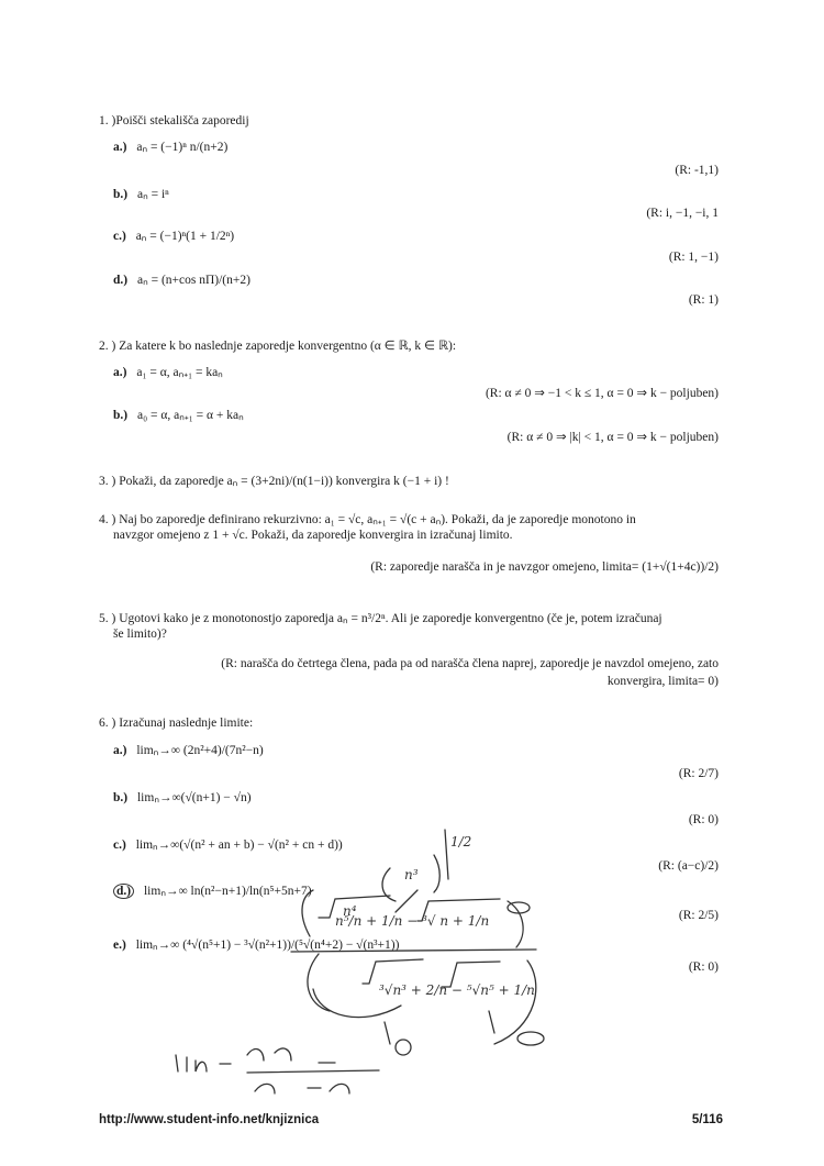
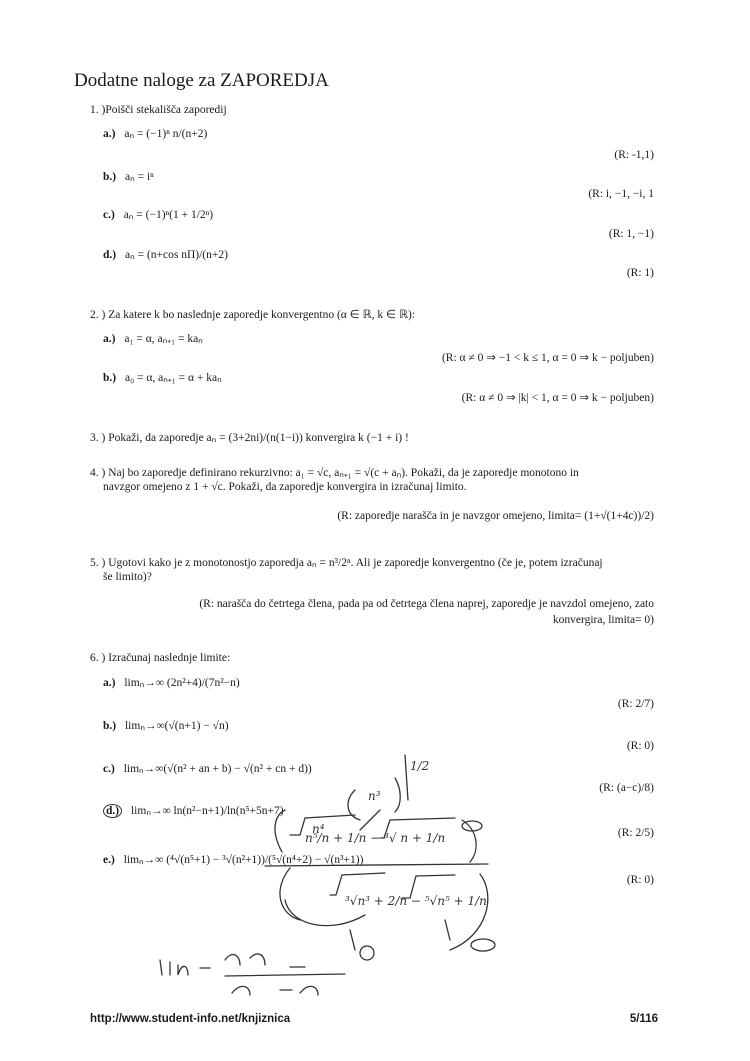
+ Dodatne naloge za ZAPOREDJA
  1. )Poišči stekališča zaporedij
  a.) aₙ = (−1)ⁿ n/(n+2)
  (R: -1,1)
  b.) aₙ = iⁿ
  (R: i, −1, −i, 1
  c.) aₙ = (−1)ⁿ(1 + 1/2ⁿ)
  (R: 1, −1)
  d.) aₙ = (n+cos nΠ)/(n+2)
  (R: 1)
  2. ) Za katere k bo naslednje zaporedje konvergentno (α ∈ ℝ, k ∈ ℝ):
  a.) a₁ = α, aₙ₊₁ = kaₙ
  (R: α ≠ 0 ⇒ −1 < k ≤ 1, α = 0 ⇒ k − poljuben)
  b.) a₀ = α, aₙ₊₁ = α + kaₙ
  (R: α ≠ 0 ⇒ |k| < 1, α = 0 ⇒ k − poljuben)
  3. ) Pokaži, da zaporedje aₙ = (3+2ni)/(n(1−i)) konvergira k (−1 + i) !
  4. ) Naj bo zaporedje definirano rekurzivno: a₁ = √c, aₙ₊₁ = √(c + aₙ). Pokaži, da je zaporedje monotono in
  navzgor omejeno z 1 + √c. Pokaži, da zaporedje konvergira in izračunaj limito.
  (R: zaporedje narašča in je navzgor omejeno, limita= (1+√(1+4c))/2)
  5. ) Ugotovi kako je z monotonostjo zaporedja aₙ = n³/2ⁿ. Ali je zaporedje konvergentno (če je, potem izračunaj
  še limito)?
- (R: narašča do četrtega člena, pada pa od narašča člena naprej, zaporedje je navzdol omejeno, zato
+ (R: narašča do četrtega člena, pada pa od četrtega člena naprej, zaporedje je navzdol omejeno, zato
  konvergira, limita= 0)
  6. ) Izračunaj naslednje limite:
  a.) limₙ→∞ (2n²+4)/(7n²−n)
  (R: 2/7)
  b.) limₙ→∞(√(n+1) − √n)
  (R: 0)
  c.) limₙ→∞(√(n² + an + b) − √(n² + cn + d))
- (R: (a−c)/2)
+ (R: (a−c)/8)
  d.) limₙ→∞ ln(n²−n+1)/ln(n⁵+5n+7)
  (R: 2/5)
  e.) limₙ→∞ (⁴√(n⁵+1) − ³√(n²+1))/(⁵√(n⁴+2) − √(n³+1))
  (R: 0)
  n³
  1/2
  n⁵/n + 1/n − ³√ n + 1/n
  ³√n³ + 2/n − ⁵√n⁵ + 1/n
  n⁴
  http://www.student-info.net/knjiznica
  5/116
